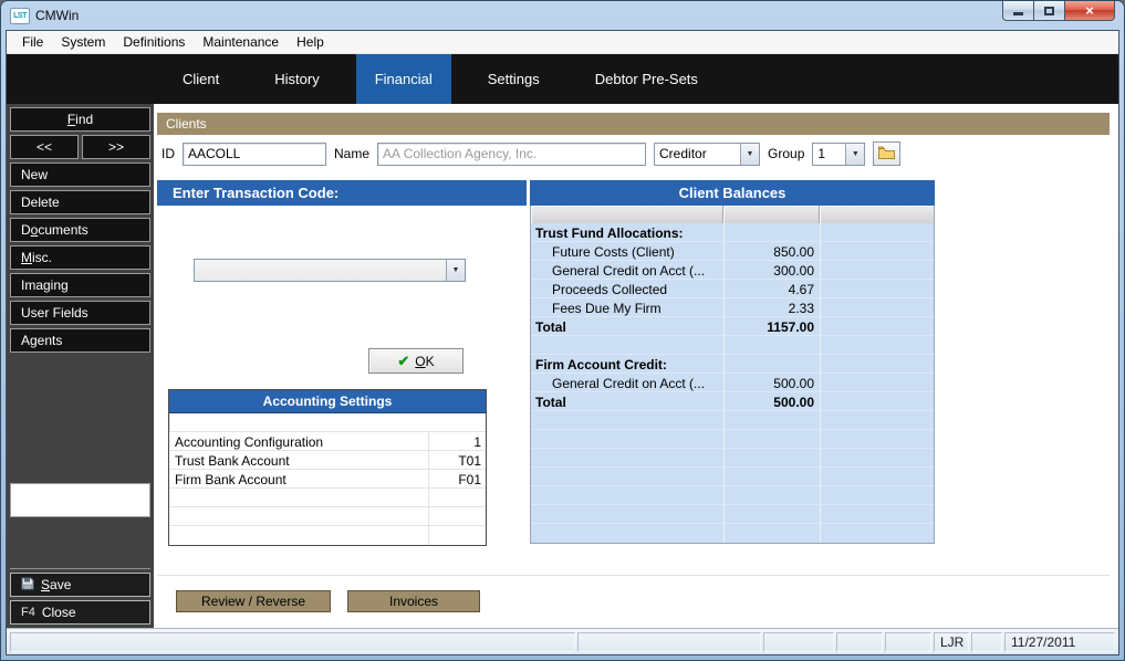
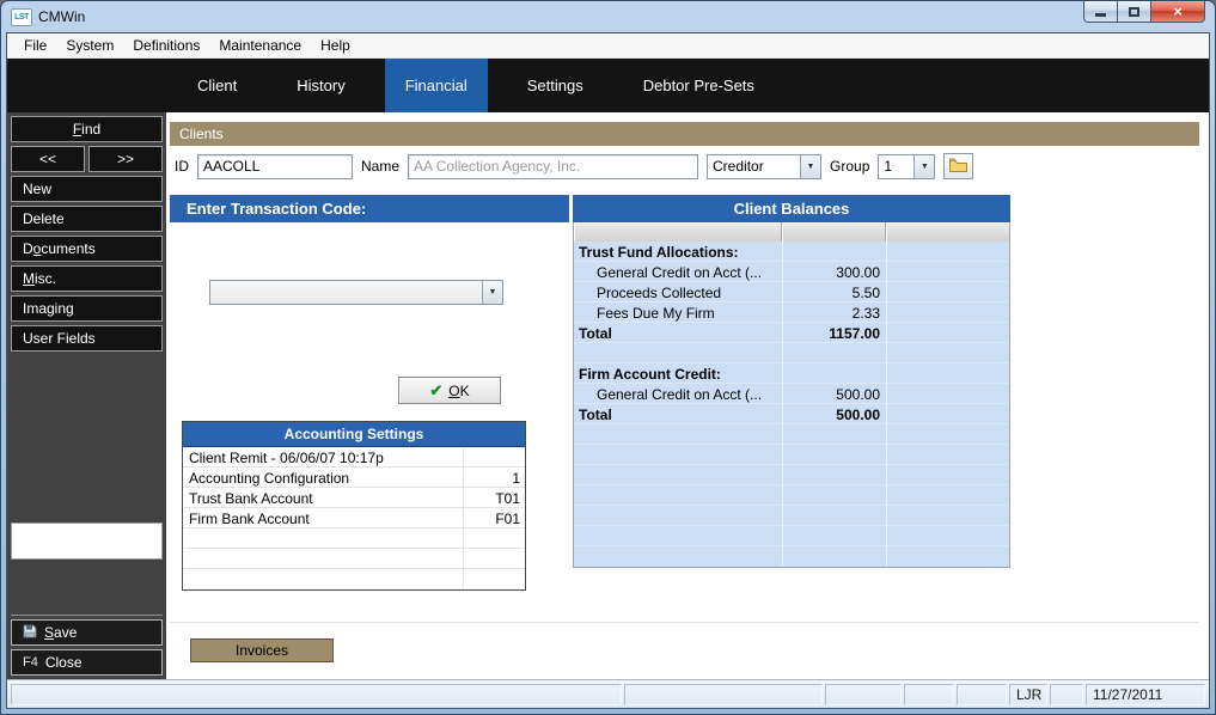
  CMWin
  ×
  File
  System
  Definitions
  Maintenance
  Help
  Client
  History
  Financial
  Settings
  Debtor Pre-Sets
  Find
  <<
  >>
  New
  Delete
  Documents
  Misc.
  Imaging
  User Fields
- Agents
  Save
  F4
  Close
  Clients
  ID
  AACOLL
  Name
  AA Collection Agency, Inc.
  Creditor
  Group
  1
  Enter Transaction Code:
  ✔
  OK
  Accounting Settings
+ Client Remit - 06/06/07 10:17p
  Accounting Configuration
  1
  Trust Bank Account
  T01
  Firm Bank Account
  F01
  Client Balances
  Trust Fund Allocations:
- Future Costs (Client)
- 850.00
  General Credit on Acct (...
  300.00
  Proceeds Collected
- 4.67
+ 5.50
  Fees Due My Firm
  2.33
  Total
  1157.00
  Firm Account Credit:
  General Credit on Acct (...
  500.00
  Total
  500.00
- Review / Reverse
  Invoices
  LJR
  11/27/2011
